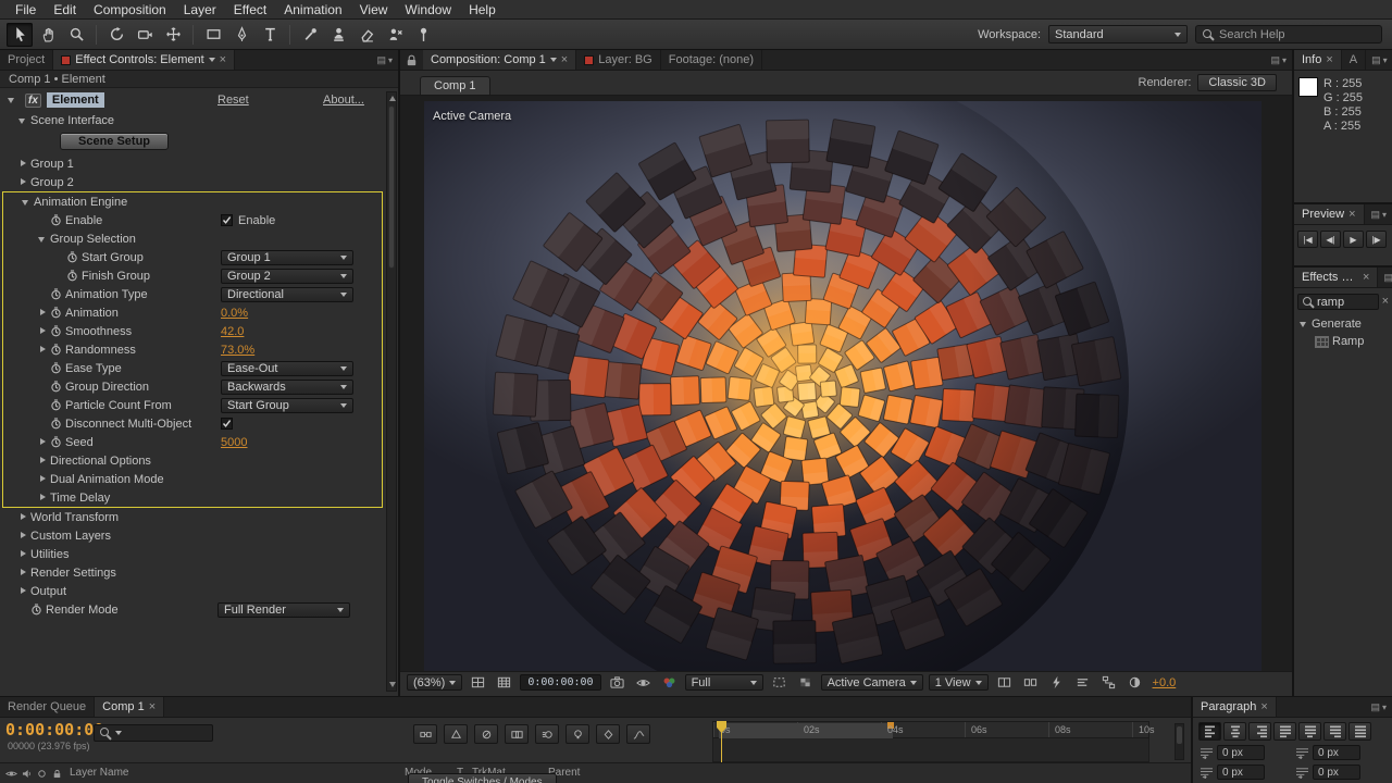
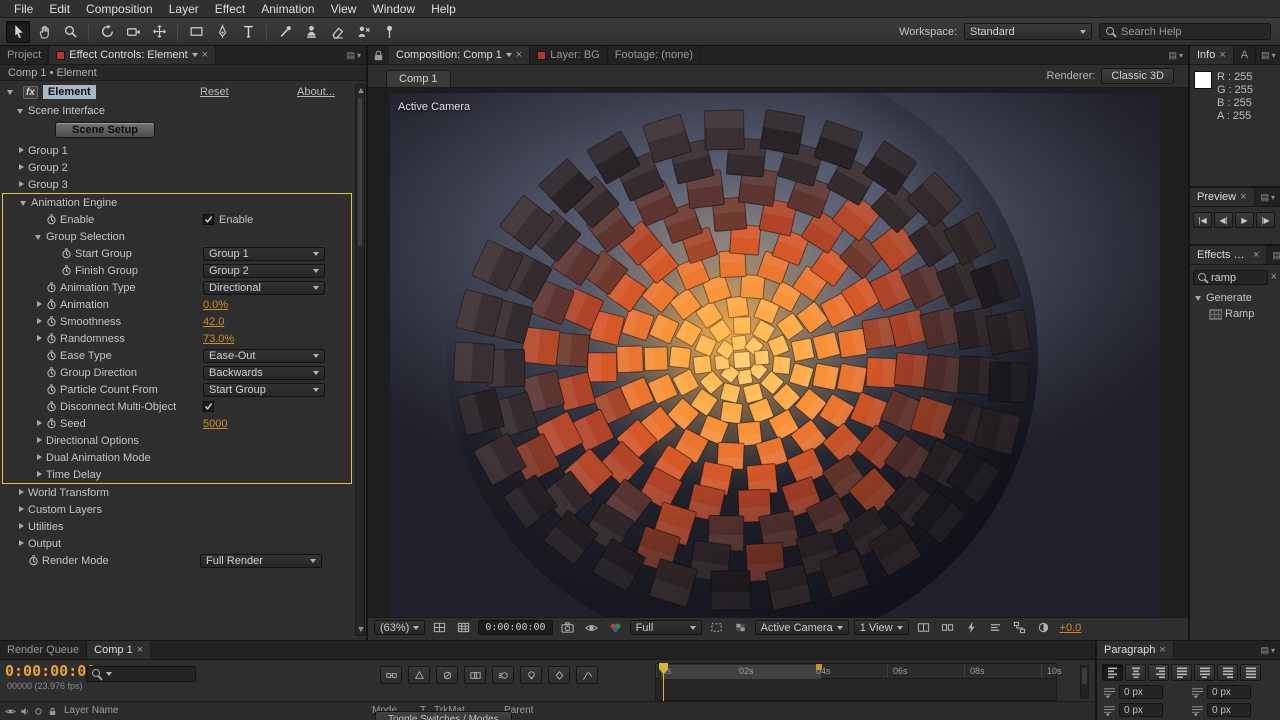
  File
  Edit
  Composition
  Layer
  Effect
  Animation
  View
  Window
  Help
  Workspace:
  Standard
  Search Help
  Project
  Effect Controls: Element
  ×
  Comp 1 • Element
  fx
  Element
  Reset
  About...
  Scene Interface
  Scene Setup
  Group 1
  Group 2
+ Group 3
  Animation Engine
  Enable
  Enable
  Group Selection
  Start Group
  Group 1
  Finish Group
  Group 2
  Animation Type
  Directional
  Animation
  0.0%
  Smoothness
  42.0
  Randomness
  73.0%
  Ease Type
  Ease-Out
  Group Direction
  Backwards
  Particle Count From
  Start Group
  Disconnect Multi-Object
  Seed
  5000
  Directional Options
  Dual Animation Mode
  Time Delay
  World Transform
  Custom Layers
  Utilities
- Render Settings
  Output
  Render Mode
  Full Render
  Composition: Comp 1
  ×
  Layer: BG
  Footage: (none)
  Comp 1
  Renderer:
  Classic 3D
  Active Camera
  (63%)
  0:00:00:00
  Full
  Active Camera
  1 View
  +0.0
  Info
  ×
  A
  R :
  255
  G :
  255
  B :
  255
  A :
  255
  Preview
  ×
  |◀
  ◀|
  ▶
  |▶
  Effects & P
  ×
  ramp
  ×
  Generate
  Ramp
  Render Queue
  Comp 1
  ×
  0:00:00:0
  00000 (23.976 fps)
  02s
  04s
  06s
  08s
  10s
  Layer Name
  arent
  Paragraph
  ×
  0 px
  0 px
  0 px
  0 px
